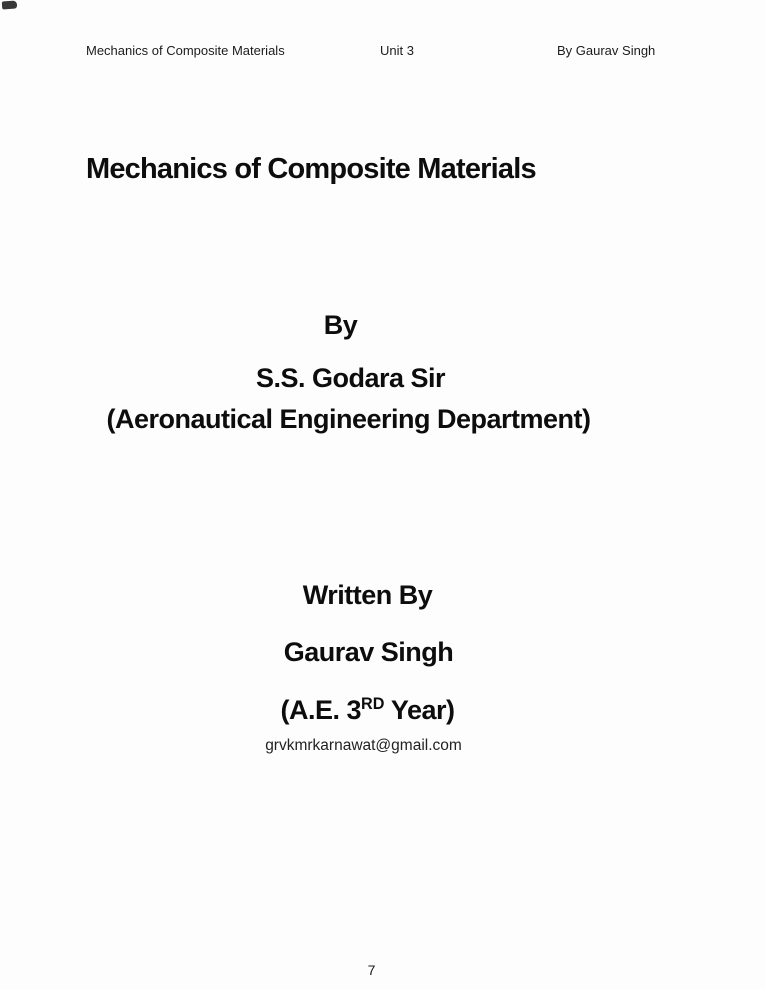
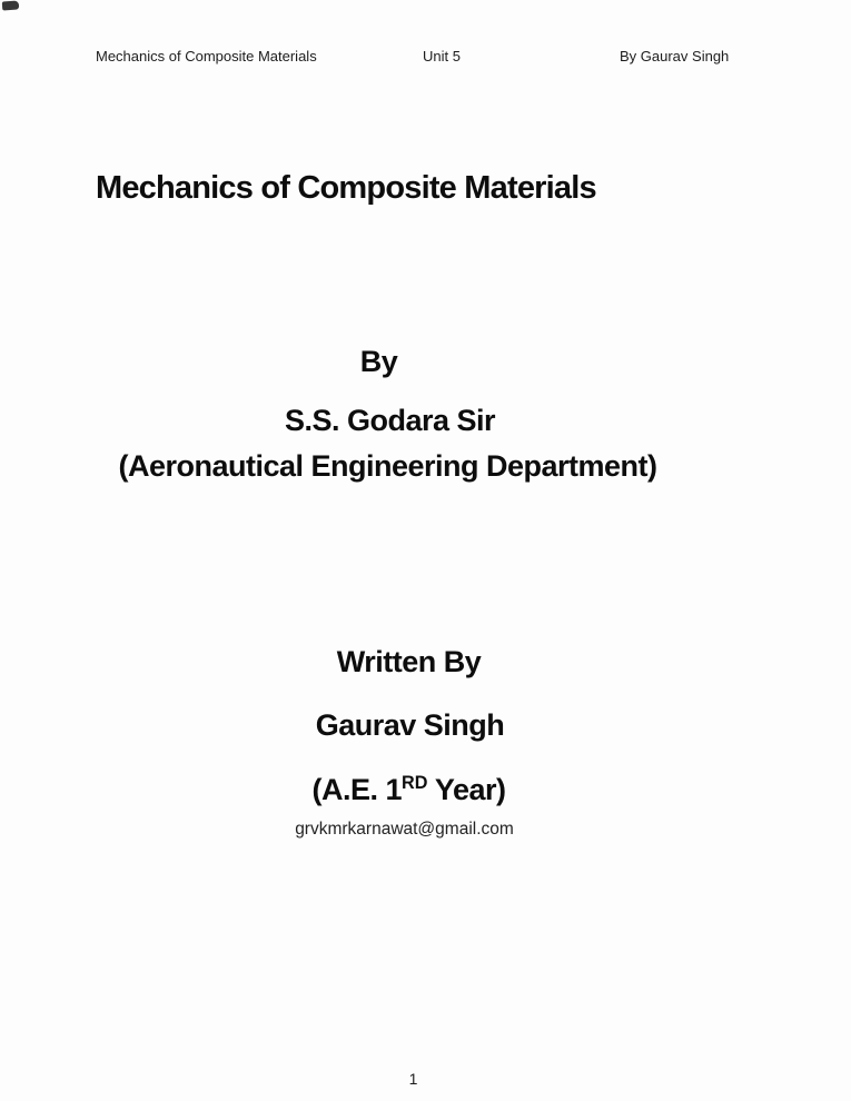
  Mechanics of Composite Materials
- Unit 3
+ Unit 5
  By Gaurav Singh
  Mechanics of Composite Materials
  By
  S.S. Godara Sir
  (Aeronautical Engineering Department)
  Written By
  Gaurav Singh
- (A.E. 3RD Year)
+ (A.E. 1RD Year)
  grvkmrkarnawat@gmail.com
- 7
+ 1
